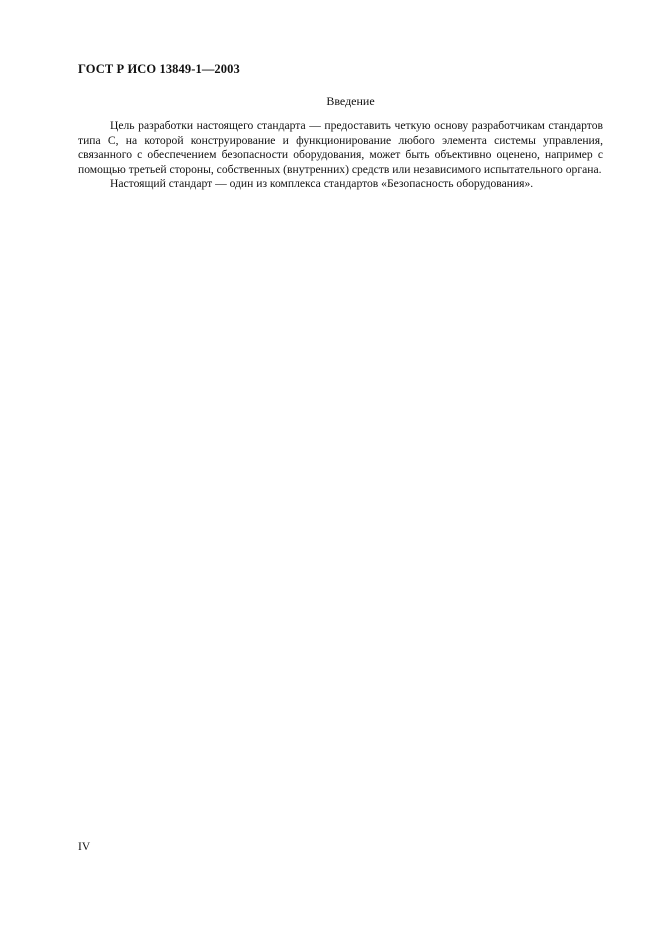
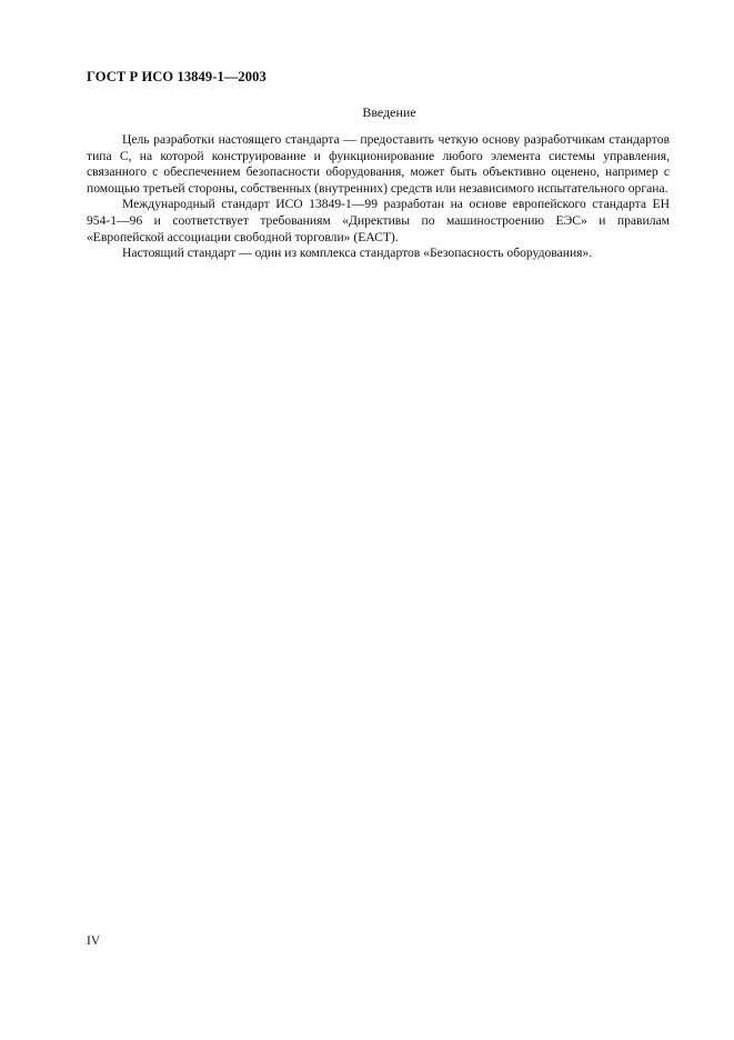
  ГОСТ Р ИСО 13849-1—2003
  Введение
  Цель разработки настоящего стандарта — предоставить четкую основу разработчикам стандартов типа С, на которой конструирование и функционирование любого элемента системы управления, связанного с обеспечением безопасности оборудования, может быть объективно оценено, например с помощью третьей стороны, собственных (внутренних) средств или независимого испытательного органа.
+ Международный стандарт ИСО 13849-1—99 разработан на основе европейского стандарта ЕН 954-1—96 и соответствует требованиям «Директивы по машиностроению ЕЭС» и правилам «Европейской ассоциации свободной торговли» (ЕАСТ).
  Настоящий стандарт — один из комплекса стандартов «Безопасность оборудования».
  IV
